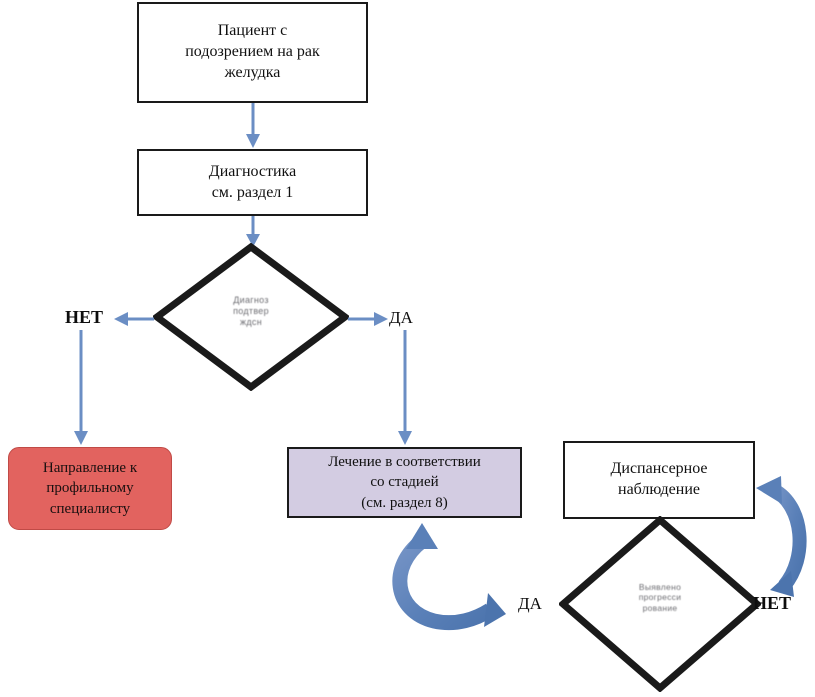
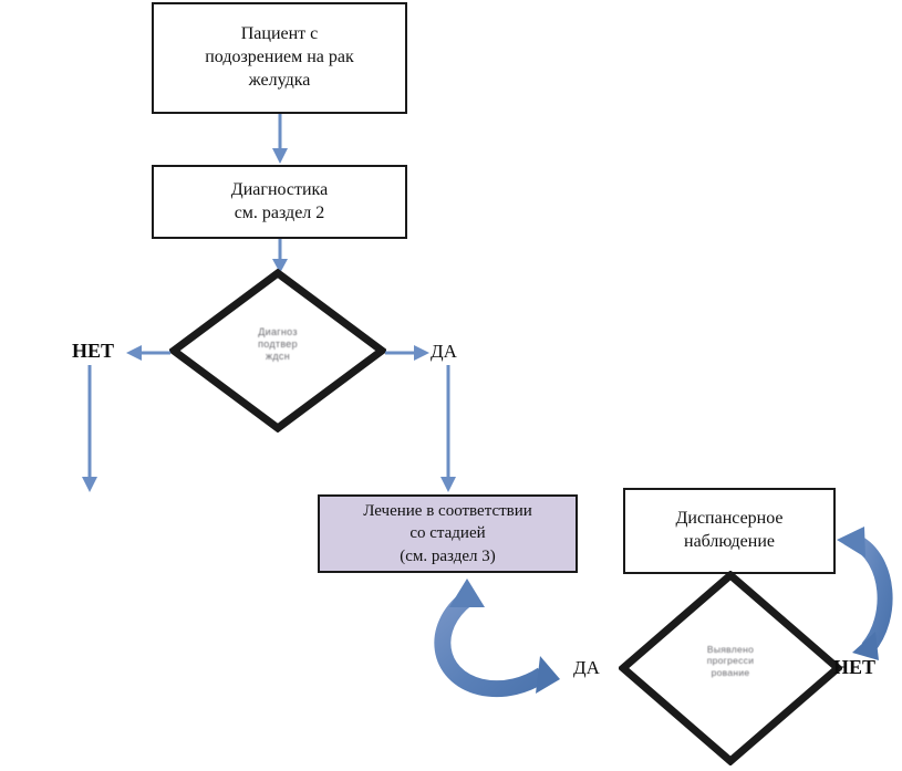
  Пациент с
  подозрением на рак
  желудка
  Диагностика
- см. раздел 1
+ см. раздел 2
  Диагноз
  подтвер
  ждсн
  НЕТ
  ДА
- Направление к
- профильному
- специалисту
  Лечение в соответствии
  со стадией
- (см. раздел 8)
+ (см. раздел 3)
  Диспансерное
  наблюдение
  Выявлено
  прогресси
  рование
  ДА
  НЕТ
